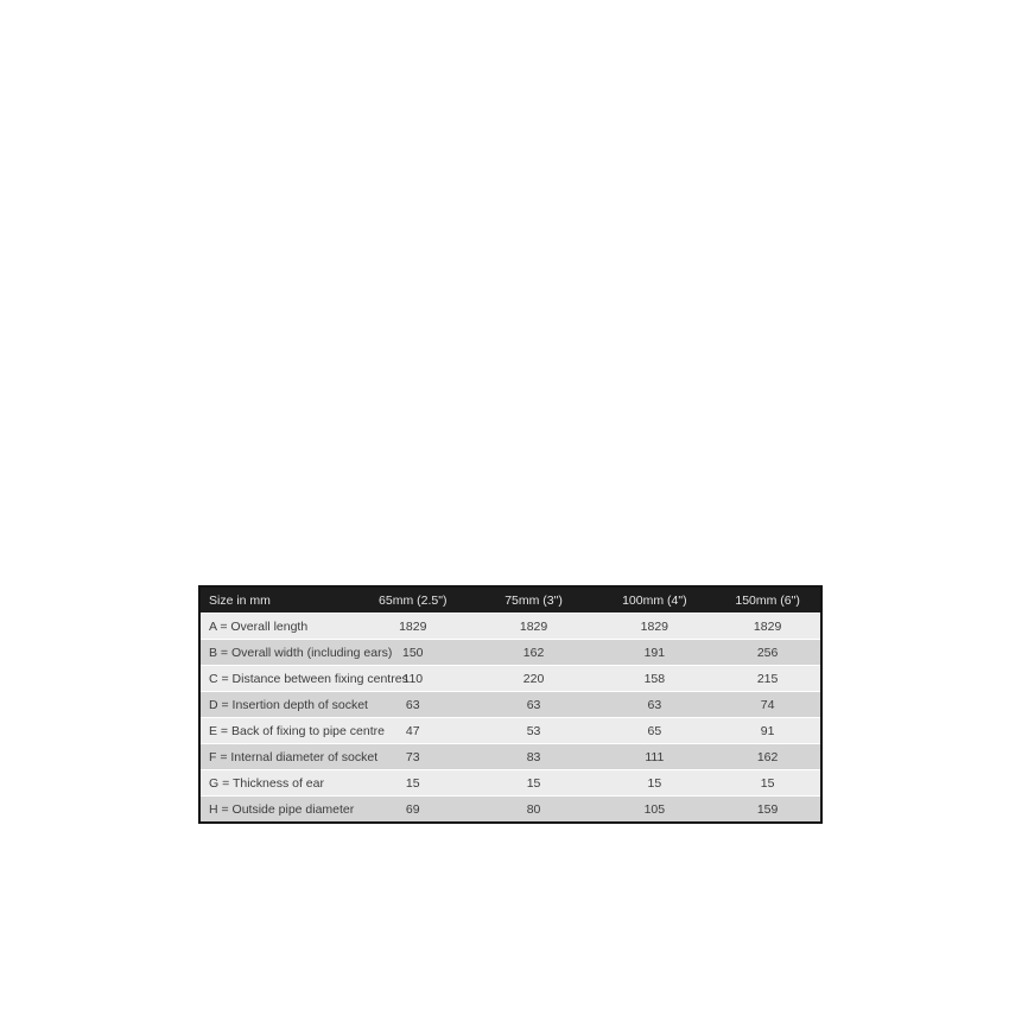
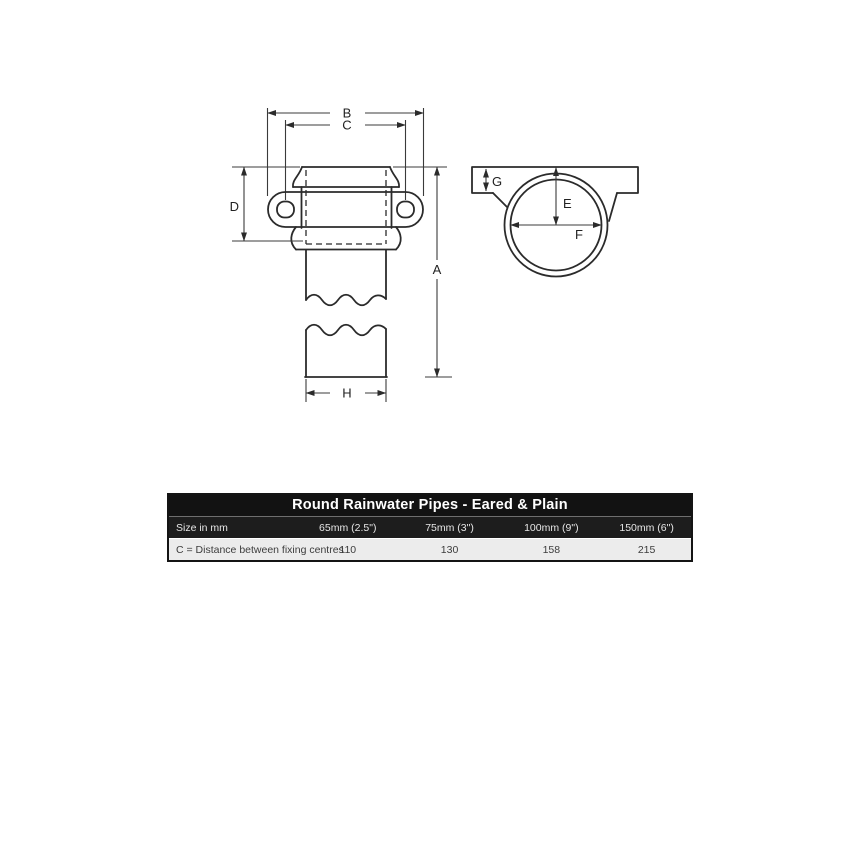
+ B
+ C
+ D
+ A
+ H
+ G
+ E
+ F
+ Round Rainwater Pipes - Eared & Plain
- Size in mm	65mm (2.5")	75mm (3")	100mm (4")	150mm (6")
+ Size in mm	65mm (2.5")	75mm (3")	100mm (9")	150mm (6")
- A = Overall length	1829	1829	1829	1829
- B = Overall width (including ears)	150	162	191	256
- C = Distance between fixing centre	110	220	158	215
+ C = Distance between fixing centre	110	130	158	215
- D = Insertion depth of socket	63	63	63	74
- E = Back of fixing to pipe centre	47	53	65	91
- F = Internal diameter of socket	73	83	111	162
- G = Thickness of ear	15	15	15	15
- H = Outside pipe diameter	69	80	105	159
